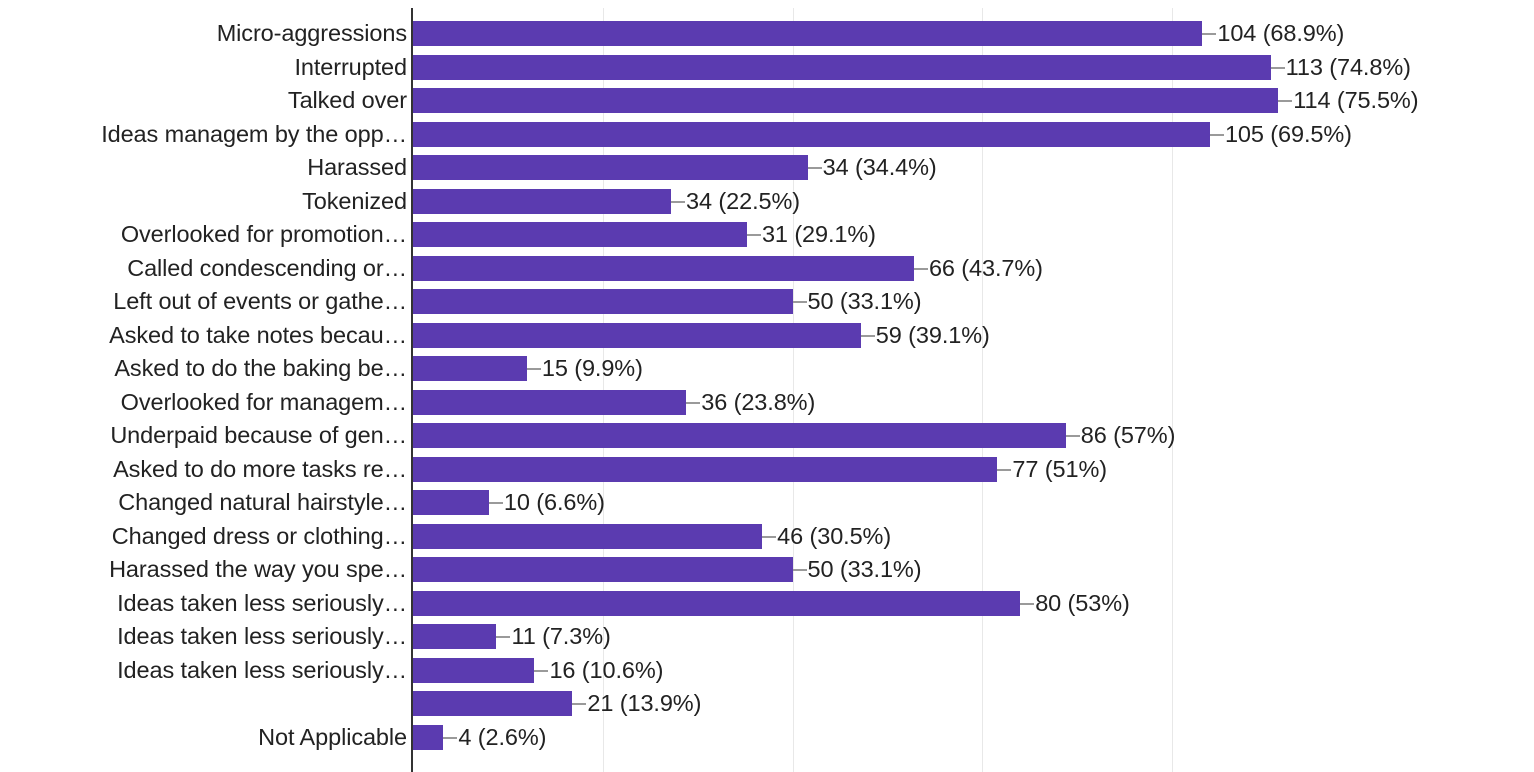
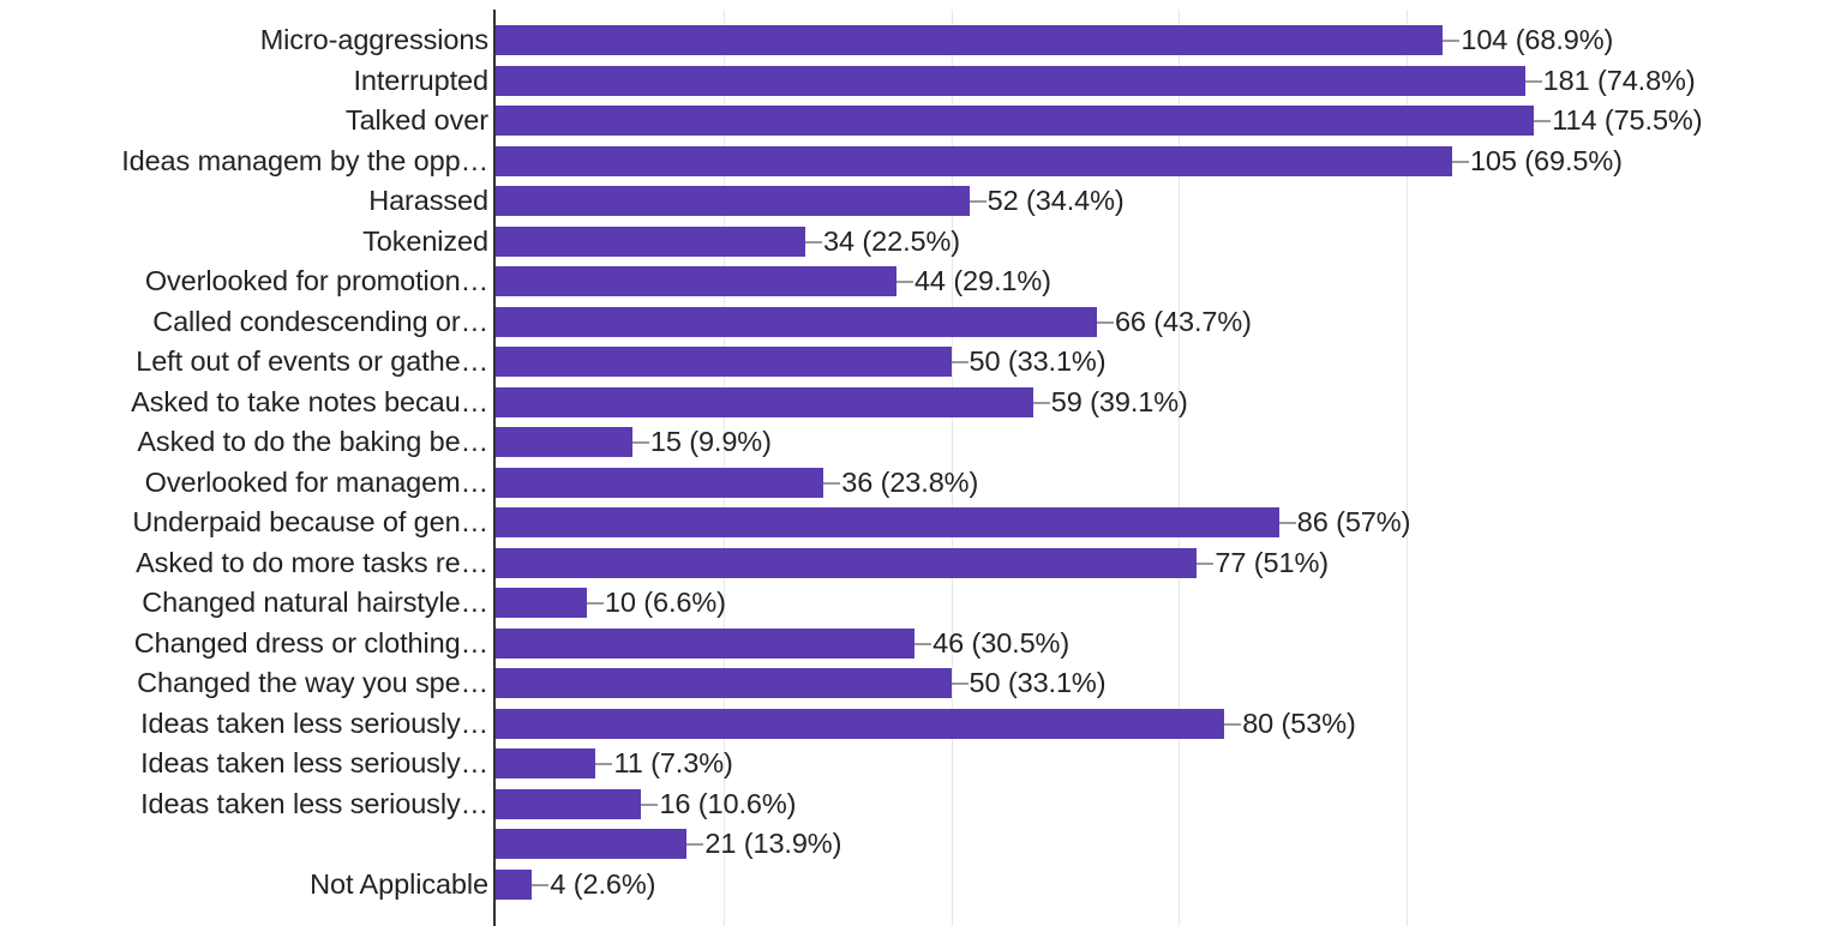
  Micro-aggressions
  104 (68.9%)
  Interrupted
- 113 (74.8%)
+ 181 (74.8%)
  Talked over
  114 (75.5%)
  Ideas managem by the opp…
  105 (69.5%)
  Harassed
- 34 (34.4%)
+ 52 (34.4%)
  Tokenized
  34 (22.5%)
  Overlooked for promotion…
- 31 (29.1%)
+ 44 (29.1%)
  Called condescending or…
  66 (43.7%)
  Left out of events or gathe…
  50 (33.1%)
  Asked to take notes becau…
  59 (39.1%)
  Asked to do the baking be…
  15 (9.9%)
  Overlooked for managem…
  36 (23.8%)
  Underpaid because of gen…
  86 (57%)
  Asked to do more tasks re…
  77 (51%)
  Changed natural hairstyle…
  10 (6.6%)
  Changed dress or clothing…
  46 (30.5%)
- Harassed the way you spe…
+ Changed the way you spe…
  50 (33.1%)
  Ideas taken less seriously…
  80 (53%)
  Ideas taken less seriously…
  11 (7.3%)
  Ideas taken less seriously…
  16 (10.6%)
  21 (13.9%)
  Not Applicable
  4 (2.6%)
